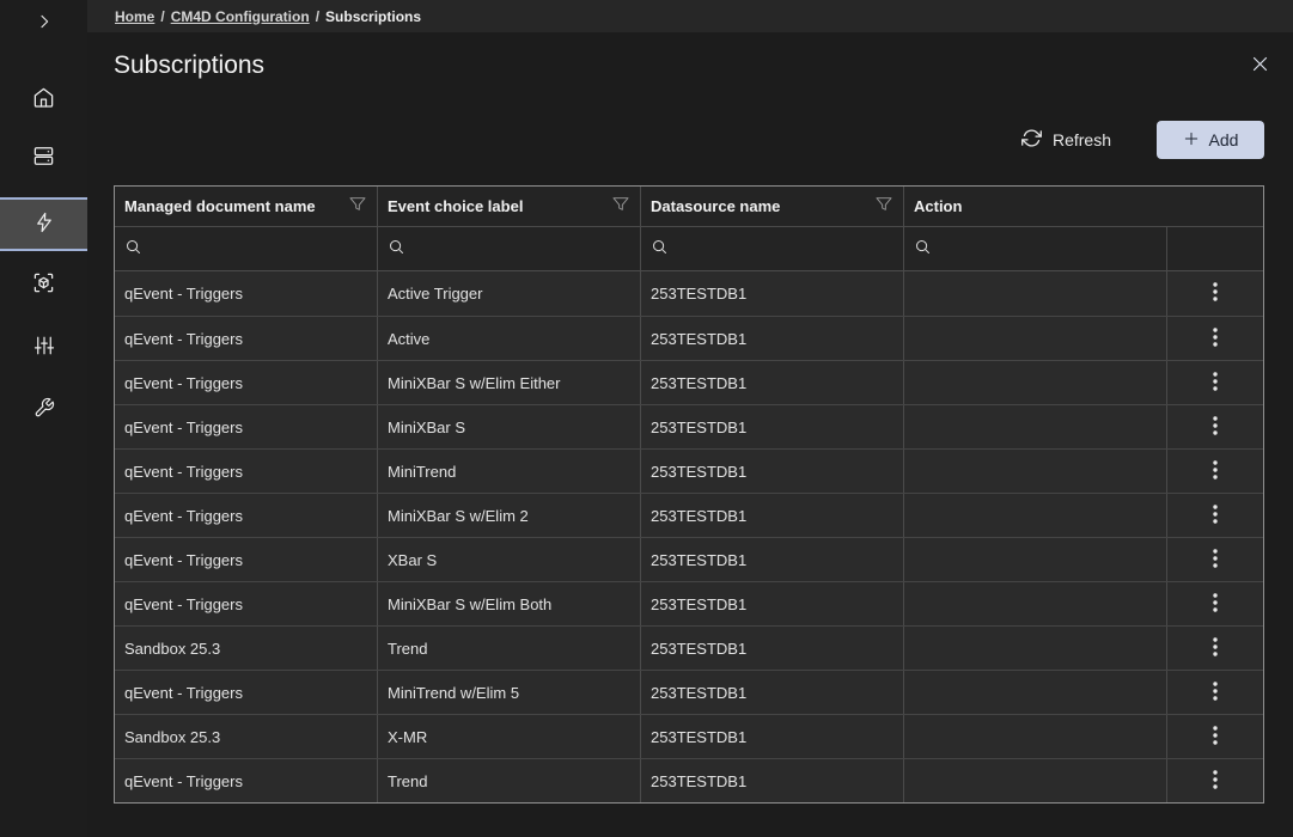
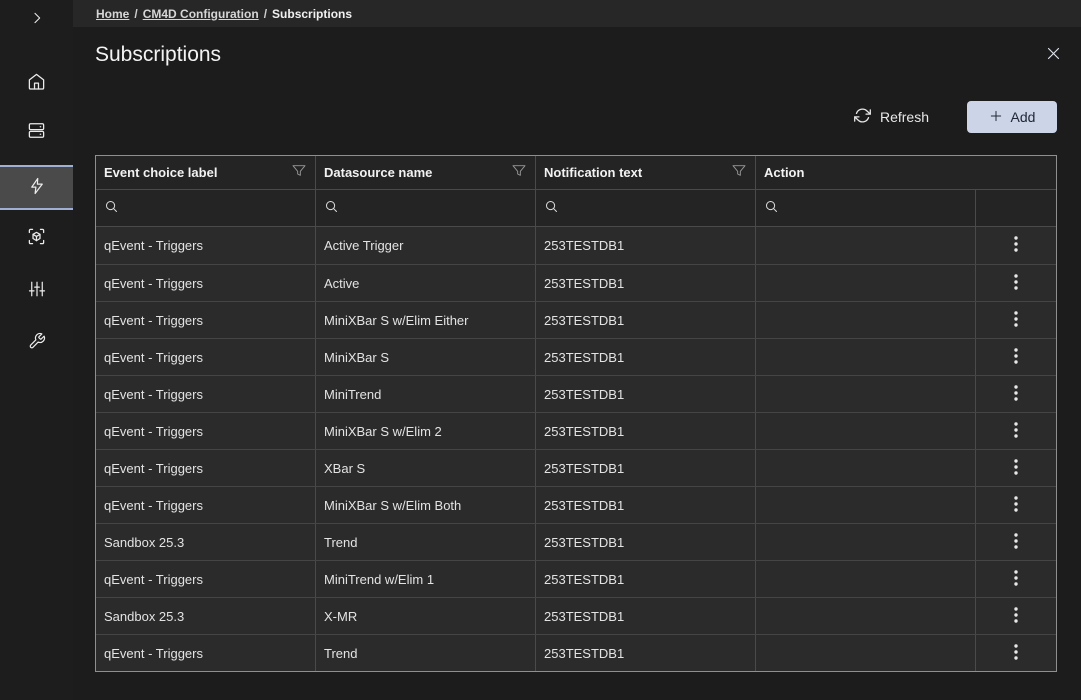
  Home / CM4D Configuration / Subscriptions
  Subscriptions
  Refresh
  Add
- Managed document name
  Event choice label
  Datasource name
+ Notification text
  Action
  qEvent - Triggers
  Active Trigger
  253TESTDB1
  qEvent - Triggers
  Active
  253TESTDB1
  qEvent - Triggers
  MiniXBar S w/Elim Either
  253TESTDB1
  qEvent - Triggers
  MiniXBar S
  253TESTDB1
  qEvent - Triggers
  MiniTrend
  253TESTDB1
  qEvent - Triggers
  MiniXBar S w/Elim 2
  253TESTDB1
  qEvent - Triggers
  XBar S
  253TESTDB1
  qEvent - Triggers
  MiniXBar S w/Elim Both
  253TESTDB1
  Sandbox 25.3
  Trend
  253TESTDB1
  qEvent - Triggers
- MiniTrend w/Elim 5
+ MiniTrend w/Elim 1
  253TESTDB1
  Sandbox 25.3
  X-MR
  253TESTDB1
  qEvent - Triggers
  Trend
  253TESTDB1
